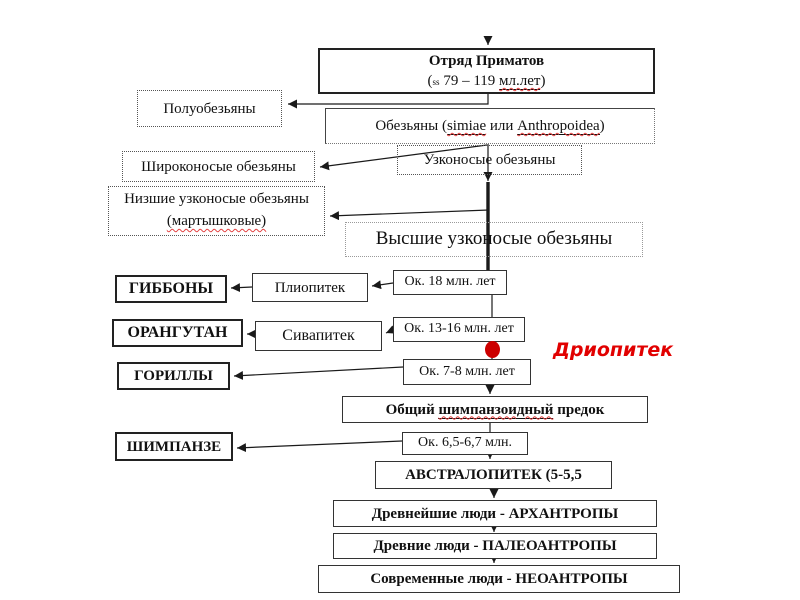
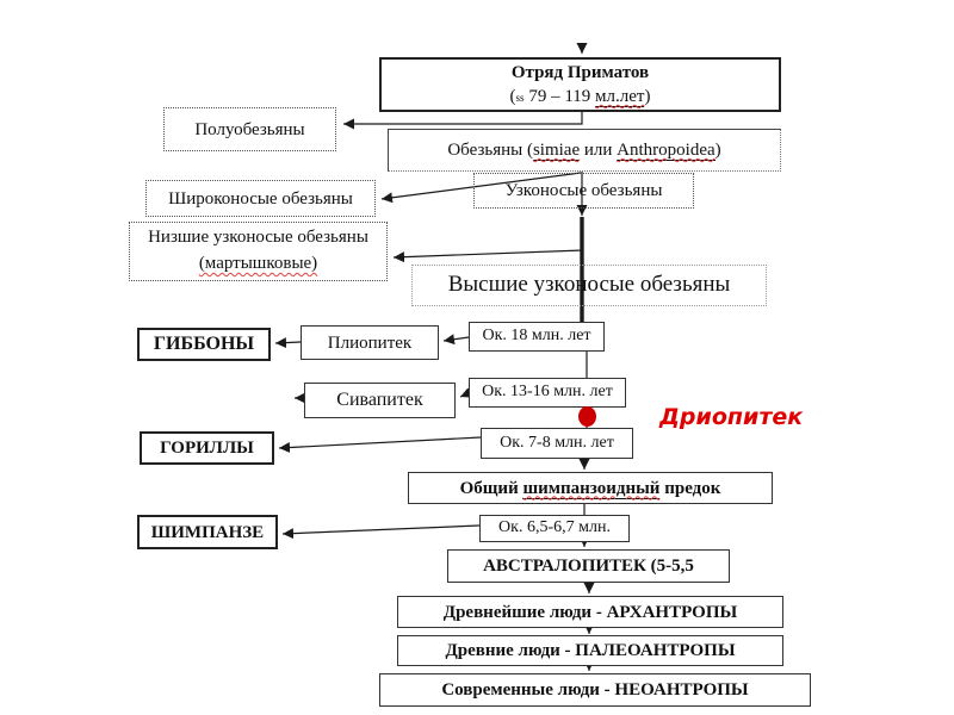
  Отряд Приматов
  (ss 79 – 119 мл.лет)
  Полуобезьяны
  Обезьяны (simiae или Anthropoidea)
  Широконосые обезьяны
  Узконосые обезьяны
  Низшие узконосые обезьяны
  (мартышковые)
  Высшие узконосые обезьяны
  ГИББОНЫ
  Плиопитек
  Ок. 18 млн. лет
- ОРАНГУТАН
  Сивапитек
  Ок. 13-16 млн. лет
  Дриопитек
  ГОРИЛЛЫ
  Ок. 7-8 млн. лет
  Общий шимпанзоидный предок
  ШИМПАНЗЕ
  Ок. 6,5-6,7 млн.
  АВСТРАЛОПИТЕК (5-5,5
  Древнейшие люди - АРХАНТРОПЫ
  Древние люди - ПАЛЕОАНТРОПЫ
  Современные люди - НЕОАНТРОПЫ
